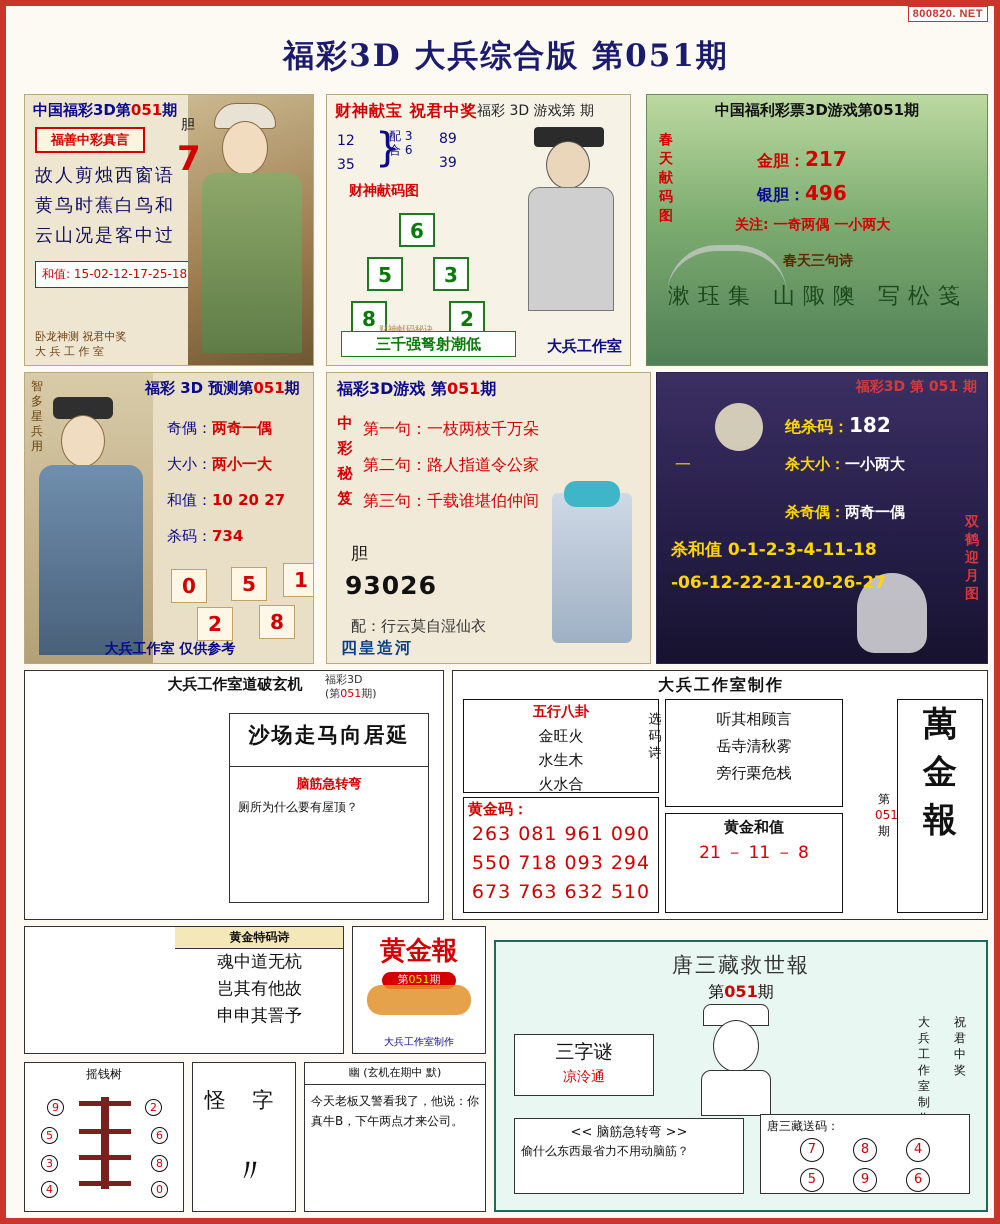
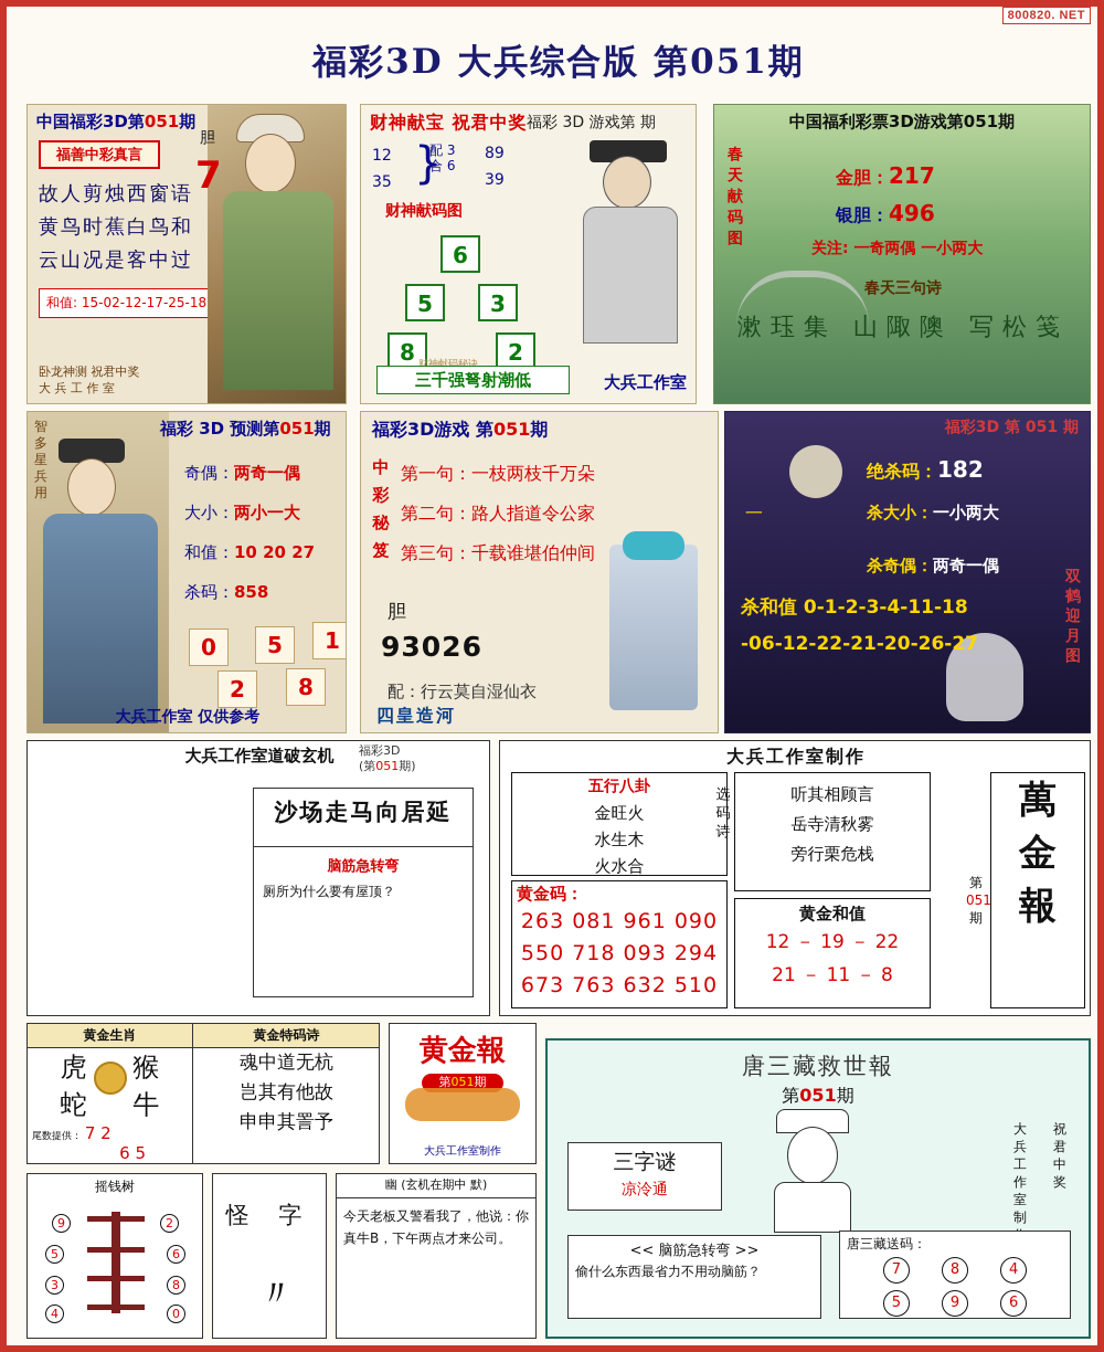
  800820. NET
  福彩3D 大兵综合版 第051期
  中国福彩3D第051期
  福善中彩真言
  故人剪烛西窗语
  黄鸟时蕉白鸟和
  云山况是客中过
  和值: 15-02-12-17-25-18
  卧龙神测 祝君中奖
  大 兵 工 作 室
  胆
  7
  财神献宝 祝君中奖
  福彩 3D 游戏第 期
  12
  35
  }
  配 3
  合 6
  89
  39
  财神献码图
  6
  5
  3
  8
  2
  财神献码秘诀
  三千强弩射潮低
  大兵工作室
  中国福利彩票3D游戏第051期
  春天献码图
  金胆：217
  银胆：496
  关注: 一奇两偶 一小两大
  春天三句诗
  漱珏集 山陬隩 写松笺
  智多星兵用
  福彩 3D 预测第051期
  奇偶：两奇一偶
  大小：两小一大
  和值：10 20 27
- 杀码：734
+ 杀码：858
  0
  5
  1
  2
  8
  大兵工作室 仅供参考
  福彩3D游戏 第051期
  中彩秘笈
  第一句：一枝两枝千万朵
  第二句：路人指道令公家
  第三句：千载谁堪伯仲间
  胆
  93026
  配：行云莫自湿仙衣
  四皇造河
  福彩3D 第 051 期
  一
  绝杀码：182
  杀大小：一小两大
  杀奇偶：两奇一偶
  杀和值 0-1-2-3-4-11-18
  -06-12-22-21-20-26-27
  双鹤迎月图
  大兵工作室道破玄机
  福彩3D
  (第051期)
  沙场走马向居延
  脑筋急转弯
  厕所为什么要有屋顶？
  大兵工作室制作
  五行八卦
  金旺火
  水生木
  火水合
  黄金码：
  263 081 961 090
  550 718 093 294
  673 763 632 510
  听其相顾言
  岳寺清秋雾
  旁行栗危栈
  选码诗
  黄金和值
+ 12 － 19 － 22
  21 － 11 － 8
  第
  051
  期
  萬
  金
  報
+ 黄金生肖
+ 虎 猴
+ 蛇 牛
+ 尾数提供： 7 2
+ 6 5
  黄金特码诗
  魂中道无杭
  岂其有他故
  申申其詈予
  黄金報
  第051期
  大兵工作室制作
  摇钱树
  9
  5
  3
  4
  2
  6
  8
  0
  怪 字
  〃
  幽 (玄机在期中 默)
  今天老板又警看我了，他说：你真牛B，下午两点才来公司。
  唐三藏救世報
  第051期
  三字谜
  凉泠通
  大兵工作室制
  祝君中奖
  << 脑筋急转弯 >>
  偷什么东西最省力不用动脑筋？
  唐三藏送码：
  7 8 4
  5 9 6
